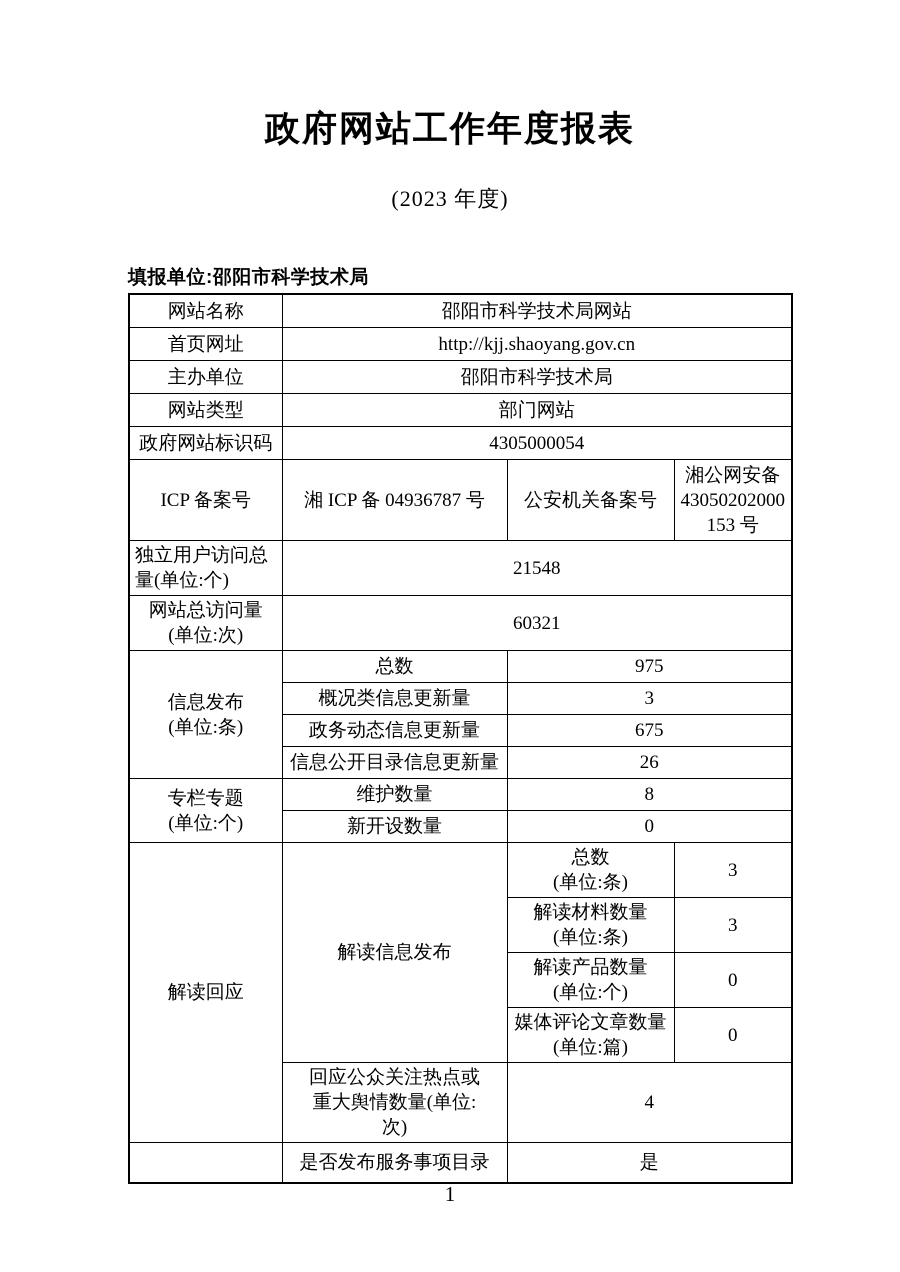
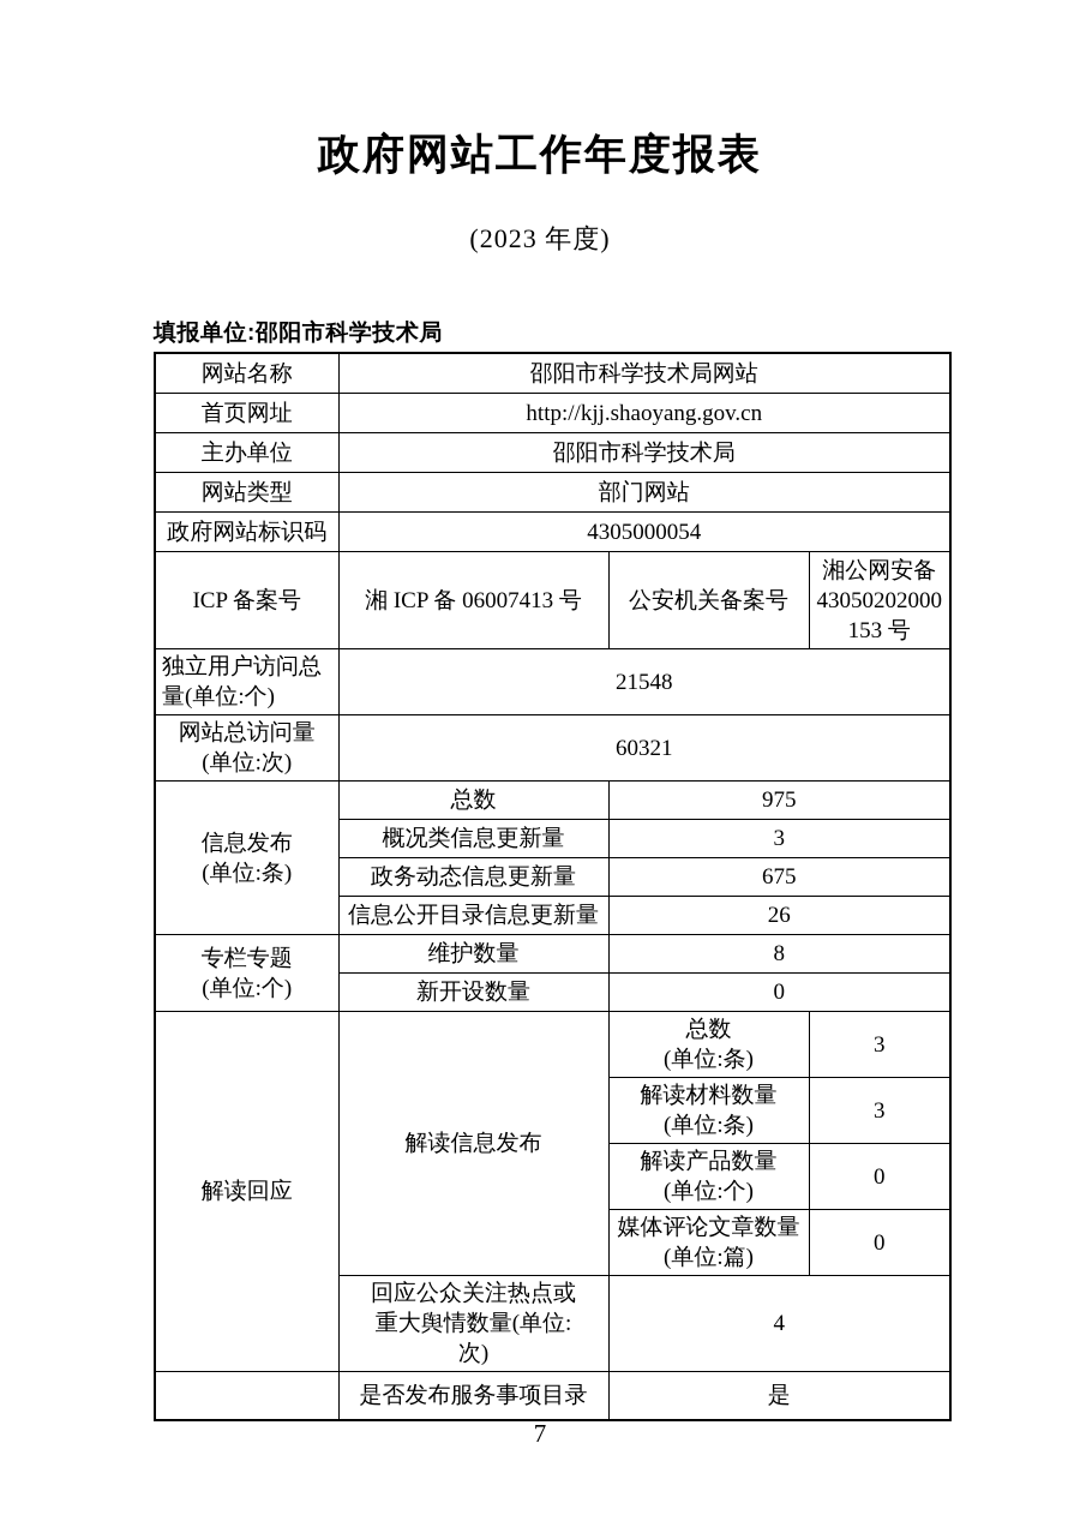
  政府网站工作年度报表
  (2023 年度)
  填报单位:邵阳市科学技术局
  网站名称	邵阳市科学技术局网站
  首页网址	http://kjj.shaoyang.gov.cn
  主办单位	邵阳市科学技术局
  网站类型	部门网站
  政府网站标识码	4305000054
- ICP 备案号	湘 ICP 备 04936787 号	公安机关备案号	湘公网安备 43050202000 153 号
+ ICP 备案号	湘 ICP 备 06007413 号	公安机关备案号	湘公网安备 43050202000 153 号
  独立用户访问总 量(单位:个)	21548
  网站总访问量 (单位:次)	60321
  信息发布 (单位:条)	总数	975
  概况类信息更新量	3
  政务动态信息更新量	675
  信息公开目录信息更新量	26
  专栏专题 (单位:个)	维护数量	8
  新开设数量	0
  解读回应	解读信息发布	总数 (单位:条)	3
  解读材料数量 (单位:条)	3
  解读产品数量 (单位:个)	0
  媒体评论文章数量 (单位:篇)	0
  回应公众关注热点或 重大舆情数量(单位: 次)	4
  	是否发布服务事项目录	是
- 1
+ 7
